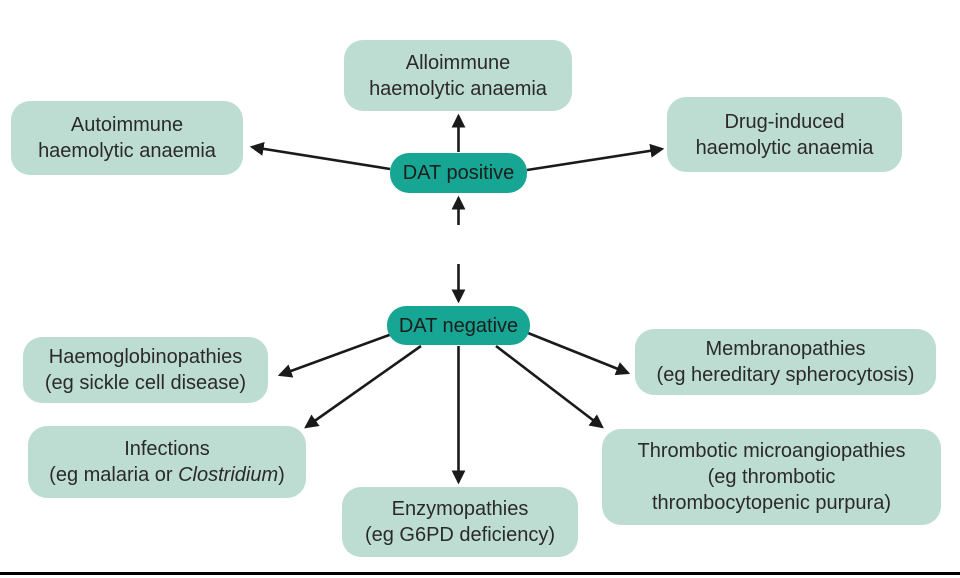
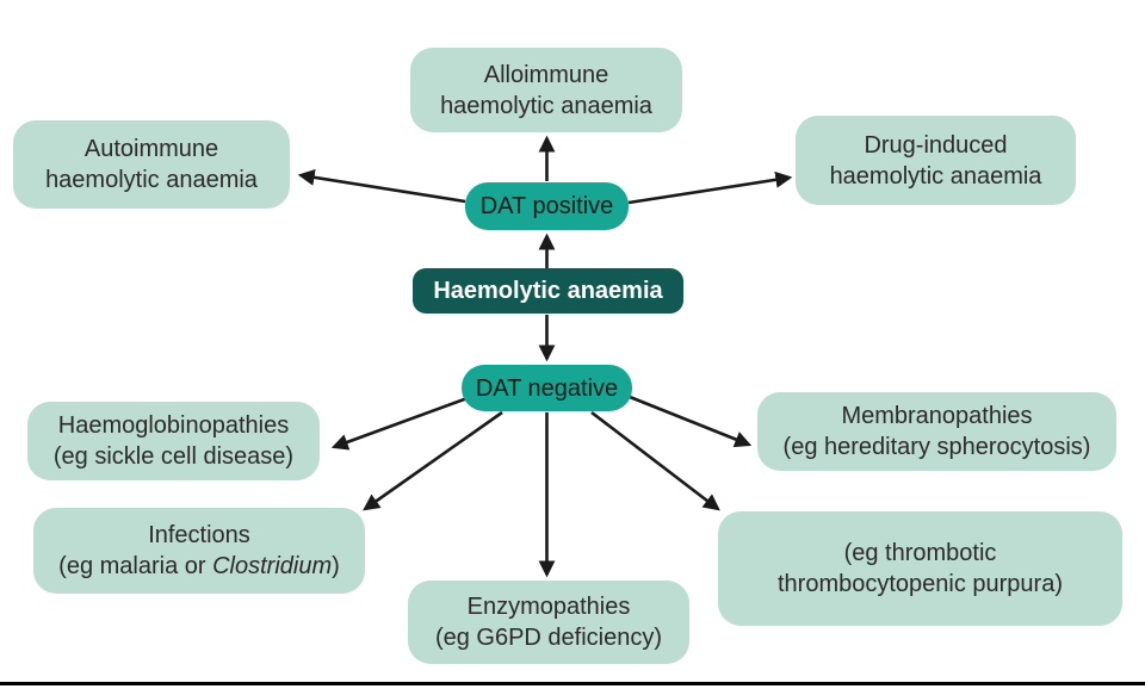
  Alloimmune
  haemolytic anaemia
  Autoimmune
  haemolytic anaemia
  Drug-induced
  haemolytic anaemia
  DAT positive
+ Haemolytic anaemia
  DAT negative
  Haemoglobinopathies
  (eg sickle cell disease)
  Membranopathies
  (eg hereditary spherocytosis)
  Infections
  (eg malaria or Clostridium)
  Enzymopathies
  (eg G6PD deficiency)
- Thrombotic microangiopathies
  (eg thrombotic
  thrombocytopenic purpura)
